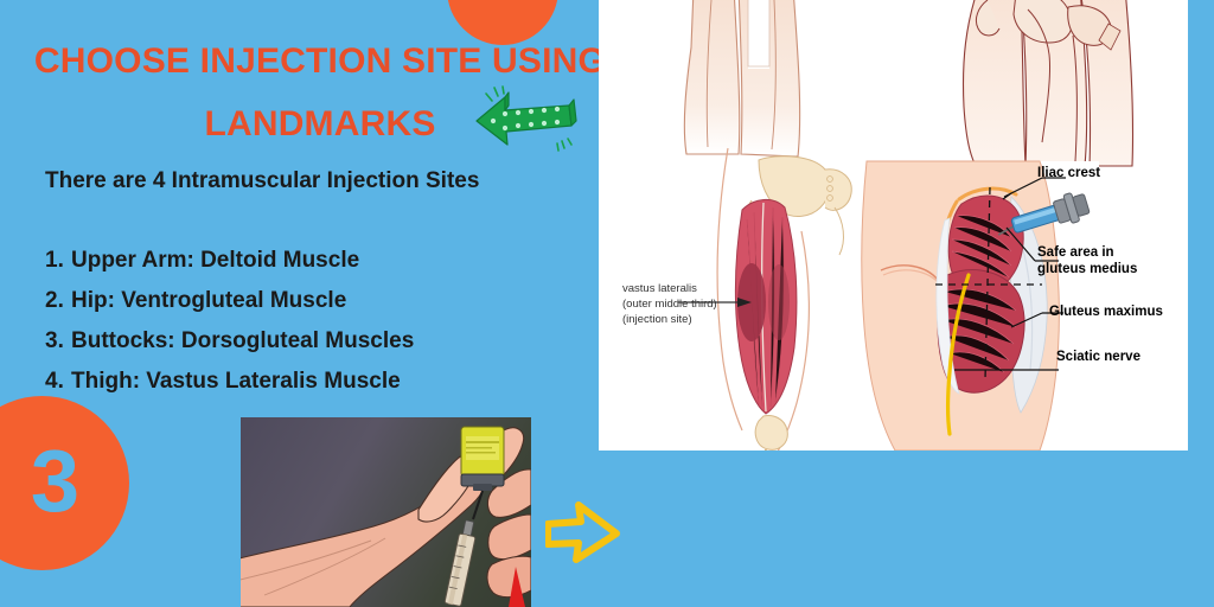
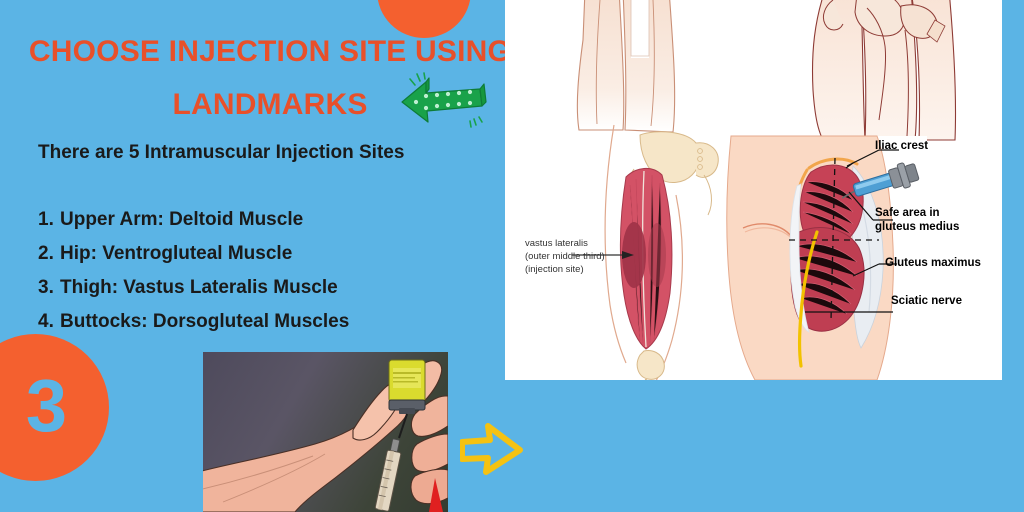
  CHOOSE INJECTION SITE USING LANDMARKS
- There are 4 Intramuscular Injection Sites
+ There are 5 Intramuscular Injection Sites
  1.
  Upper Arm: Deltoid Muscle
  2.
  Hip: Ventrogluteal Muscle
  3.
- Buttocks: Dorsogluteal Muscles
+ Thigh: Vastus Lateralis Muscle
  4.
- Thigh: Vastus Lateralis Muscle
+ Buttocks: Dorsogluteal Muscles
  3
  vastus lateralis
  (outer middle third)
  (injection site)
  Iliac crest
  Safe area in
  gluteus medius
  Gluteus maximus
  Sciatic nerve
